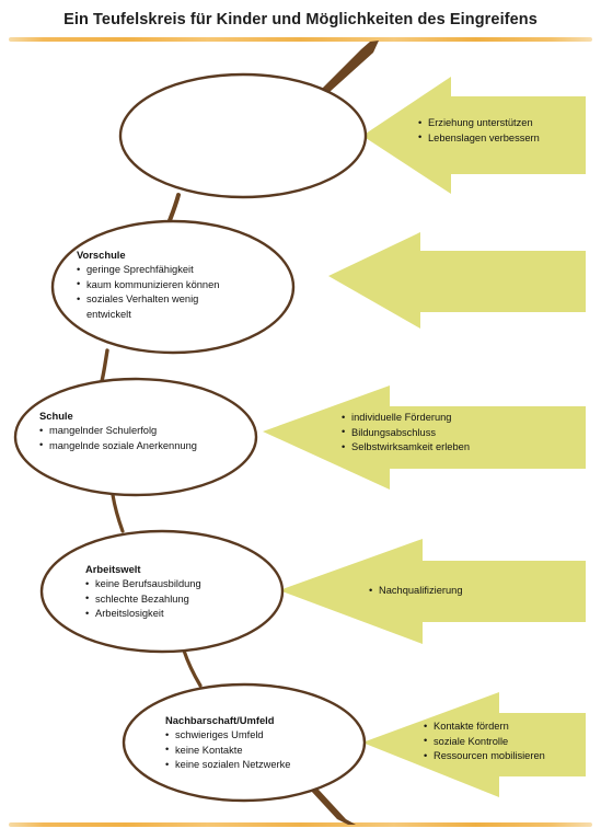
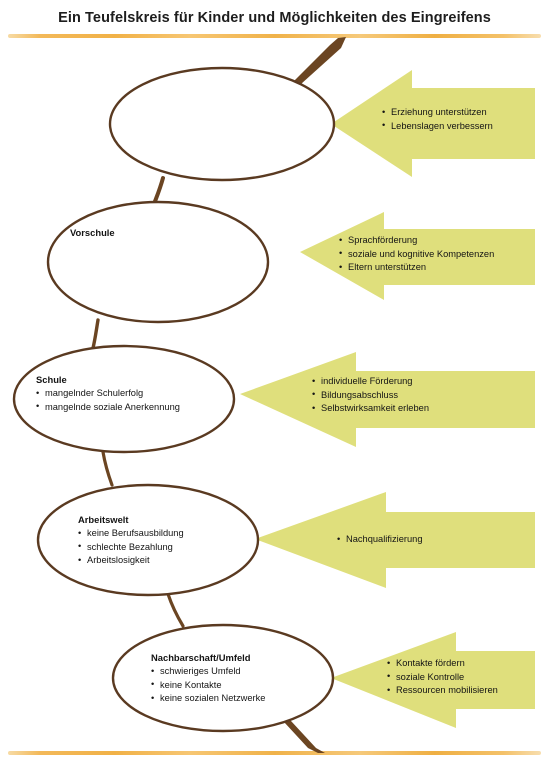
  Ein Teufelskreis für Kinder und Möglichkeiten des Eingreifens
  Vorschule
- geringe Sprechfähigkeit
- kaum kommunizieren können
- soziales Verhalten wenig entwickelt
  Schule
  mangelnder Schulerfolg
  mangelnde soziale Anerkennung
  Arbeitswelt
  keine Berufsausbildung
  schlechte Bezahlung
  Arbeitslosigkeit
  Nachbarschaft/Umfeld
  schwieriges Umfeld
  keine Kontakte
  keine sozialen Netzwerke
  Erziehung unterstützen
  Lebenslagen verbessern
+ Sprachförderung
+ soziale und kognitive Kompetenzen
+ Eltern unterstützen
  individuelle Förderung
  Bildungsabschluss
  Selbstwirksamkeit erleben
  Nachqualifizierung
  Kontakte fördern
  soziale Kontrolle
  Ressourcen mobilisieren
